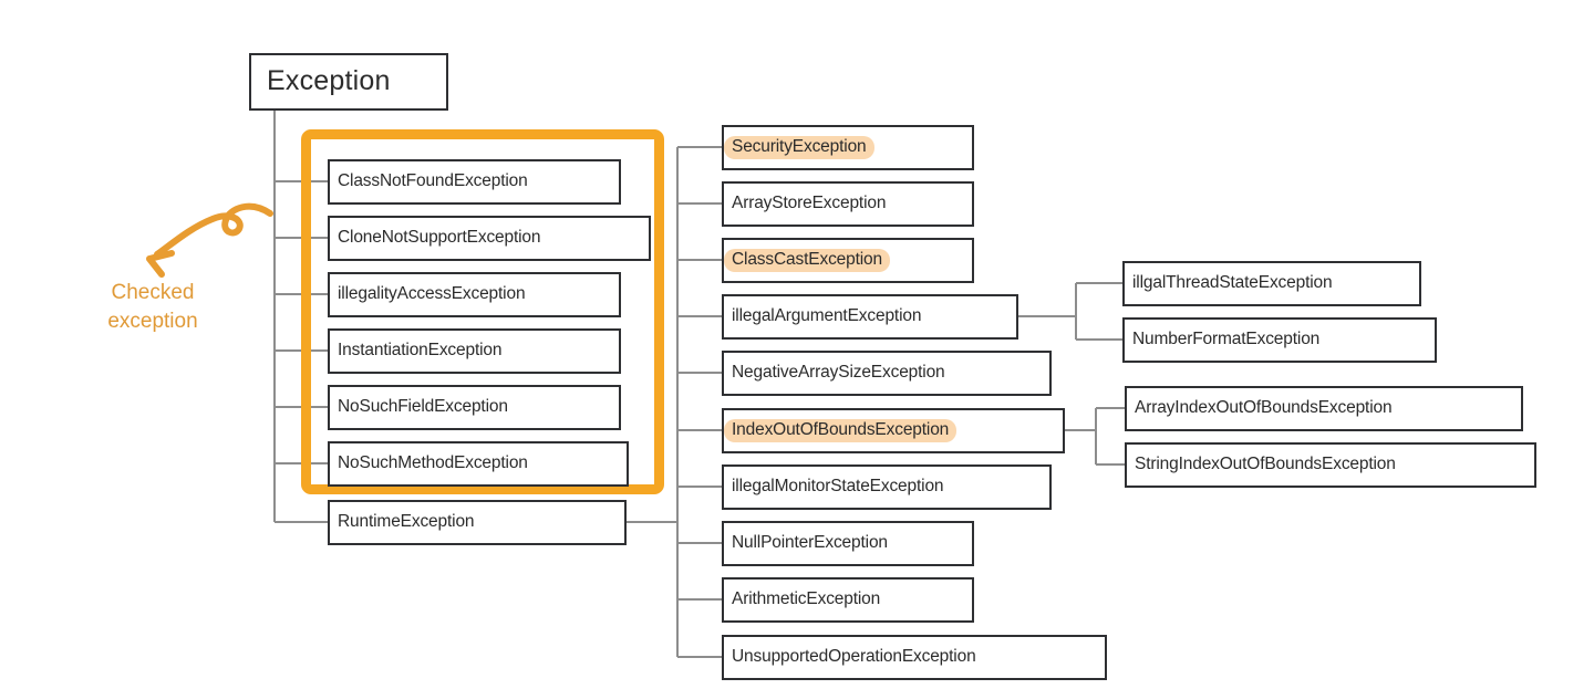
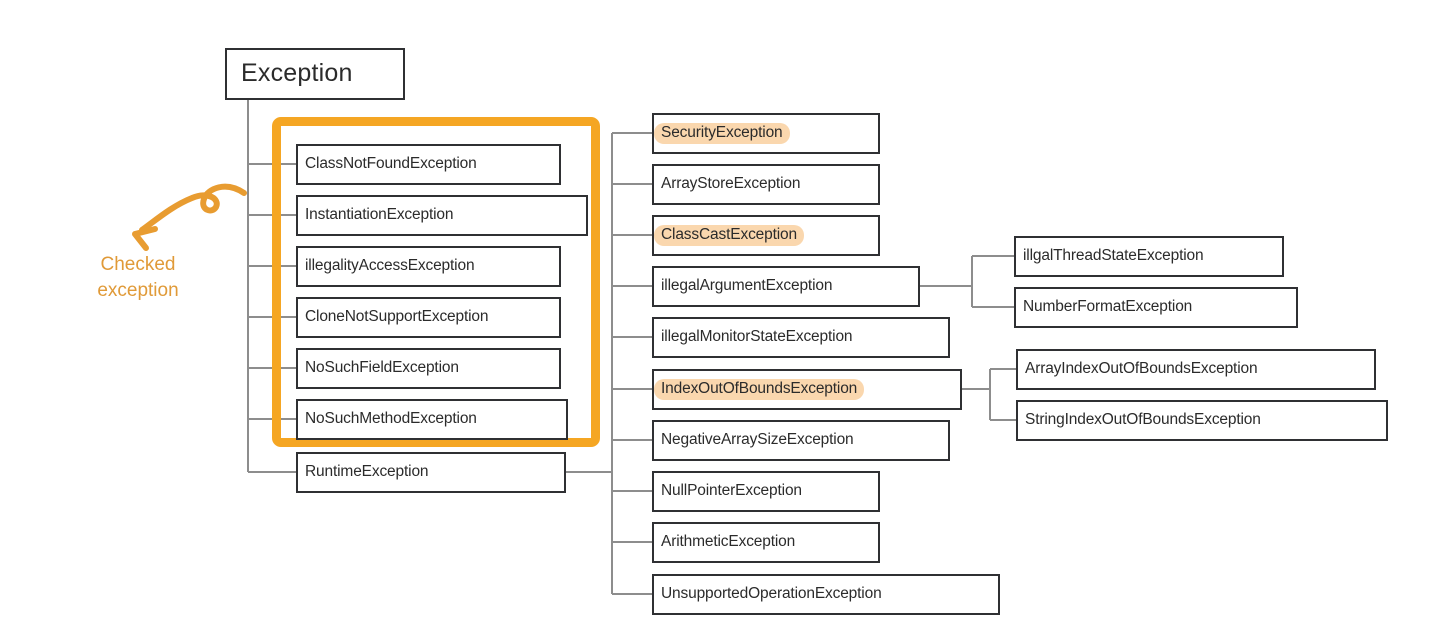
  Exception
  Checked
  exception
  ClassNotFoundException
- CloneNotSupportException
+ InstantiationException
  illegalityAccessException
- InstantiationException
+ CloneNotSupportException
  NoSuchFieldException
  NoSuchMethodException
  RuntimeException
  SecurityException
  ArrayStoreException
  ClassCastException
  illegalArgumentException
- NegativeArraySizeException
+ illegalMonitorStateException
  IndexOutOfBoundsException
- illegalMonitorStateException
+ NegativeArraySizeException
  NullPointerException
  ArithmeticException
  UnsupportedOperationException
  illgalThreadStateException
  NumberFormatException
  ArrayIndexOutOfBoundsException
  StringIndexOutOfBoundsException
